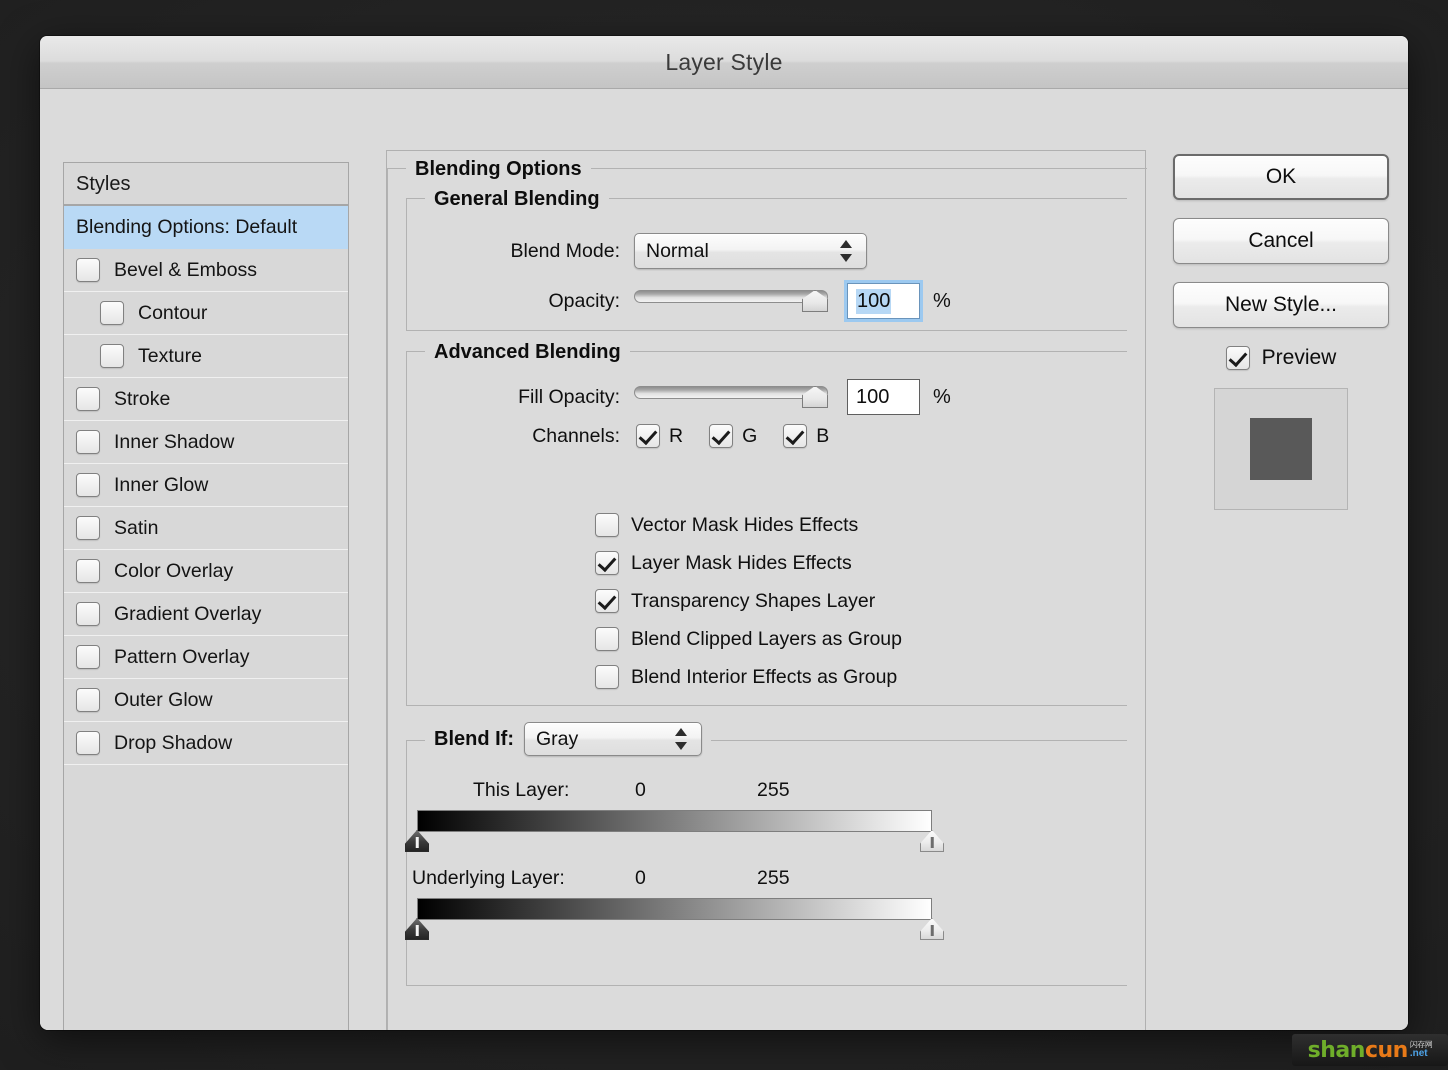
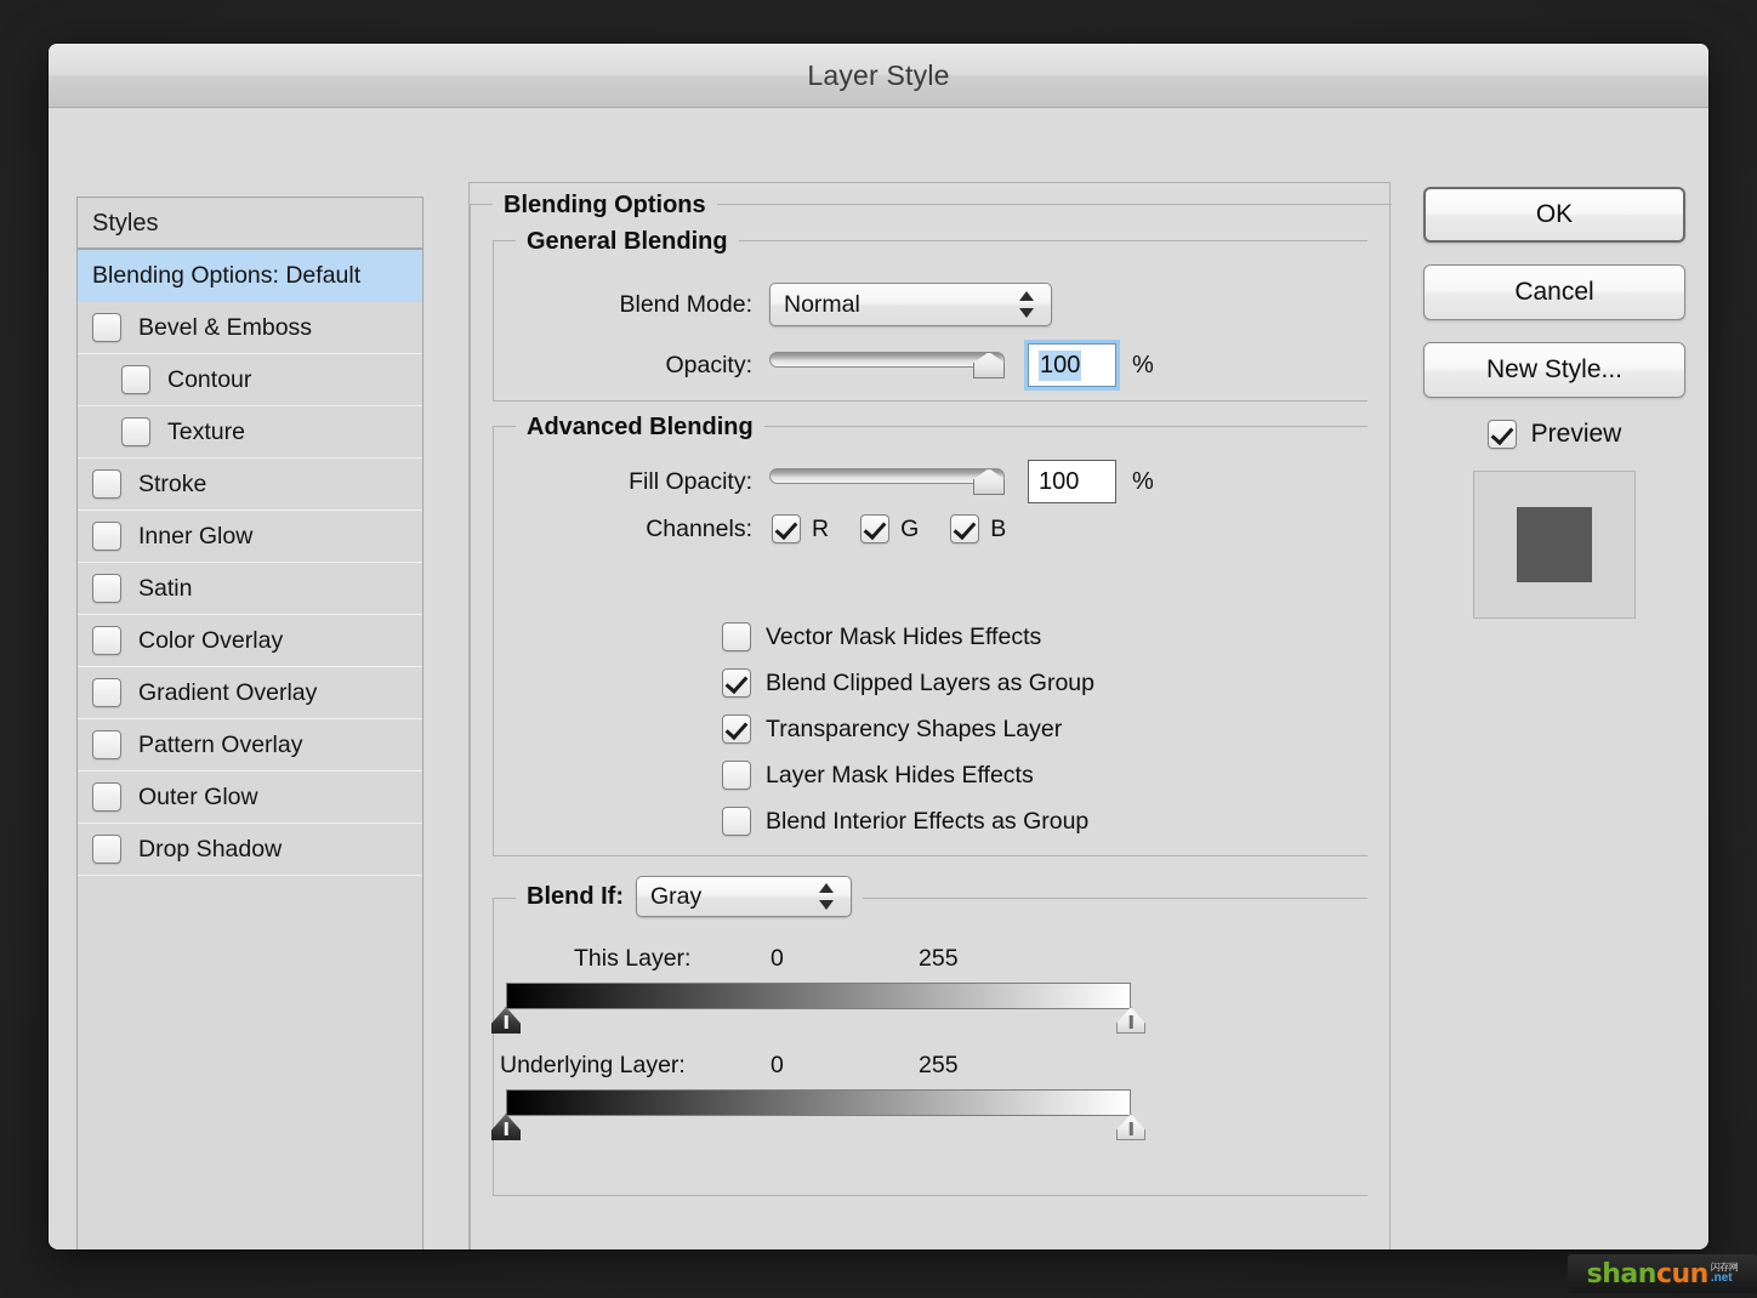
  Layer Style
  Styles
  Blending Options: Default
  Bevel & Emboss
  Contour
  Texture
  Stroke
- Inner Shadow
  Inner Glow
  Satin
  Color Overlay
  Gradient Overlay
  Pattern Overlay
  Outer Glow
  Drop Shadow
  Blending Options
  General Blending
  Blend Mode:
  Normal
  Opacity:
  100
  %
  Advanced Blending
  Fill Opacity:
  100
  %
  Channels:
  R
  G
  B
  Vector Mask Hides Effects
- Layer Mask Hides Effects
+ Blend Clipped Layers as Group
  Transparency Shapes Layer
- Blend Clipped Layers as Group
+ Layer Mask Hides Effects
  Blend Interior Effects as Group
  Blend If:
  Gray
  This Layer:
  0
  255
  Underlying Layer:
  0
  255
  OK
  Cancel
  New Style...
  Preview
  shancun
  闪存网
  .net
